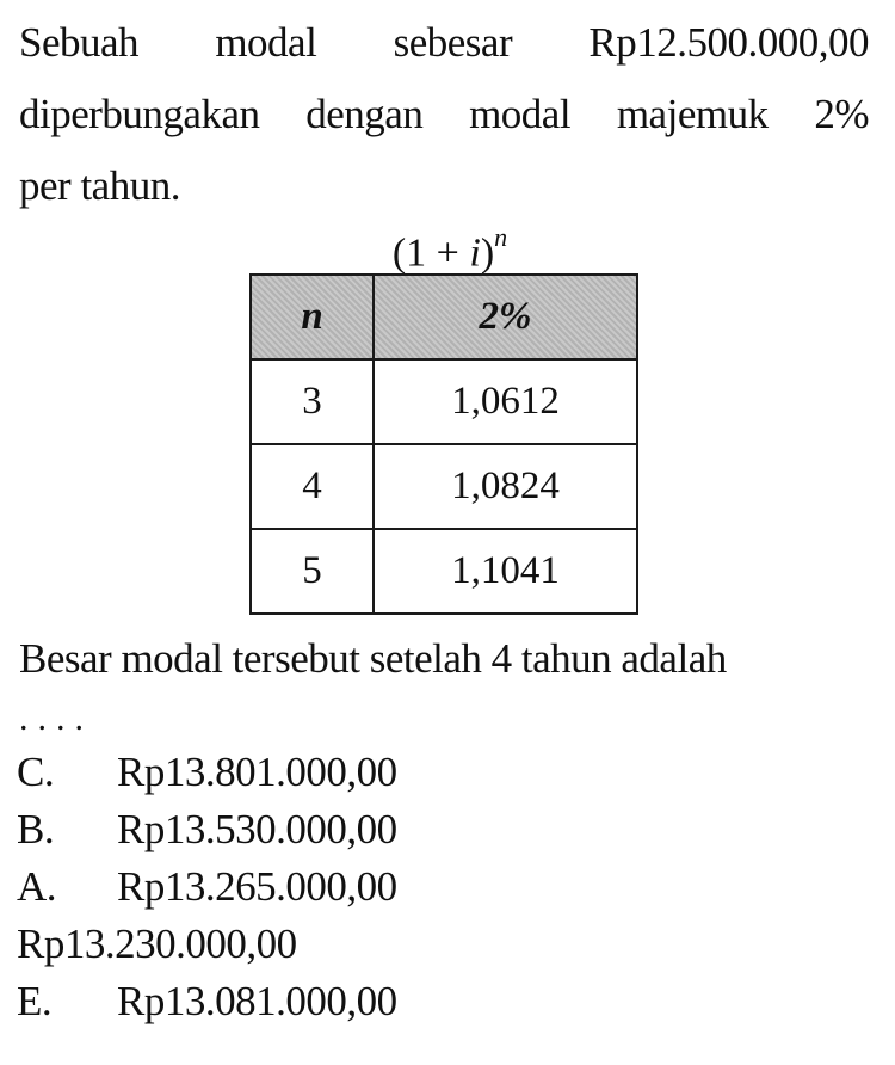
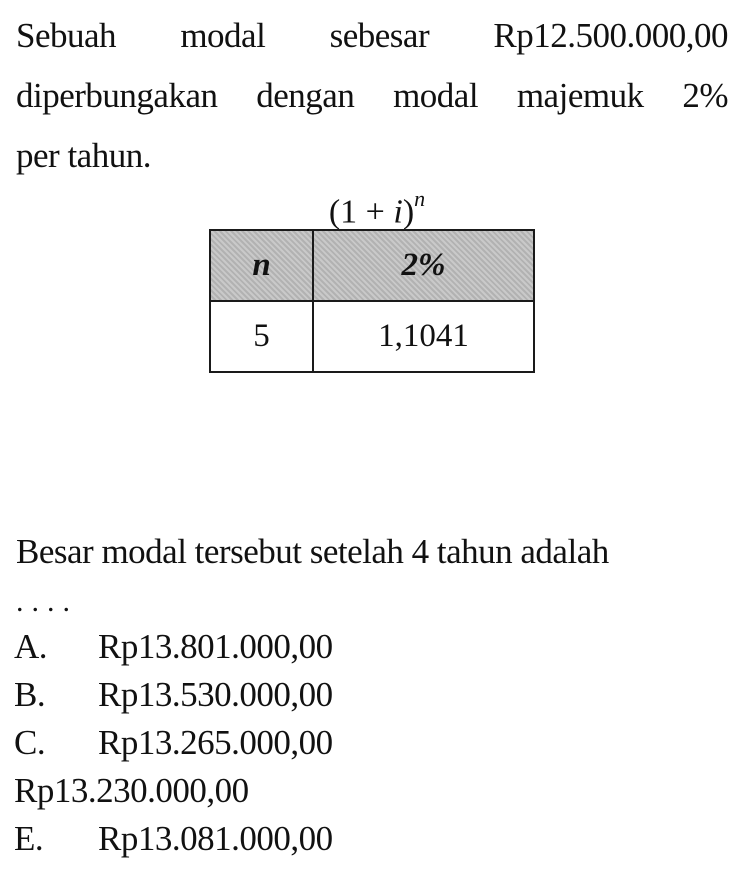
  Sebuah modal sebesar Rp12.500.000,00
  diperbungakan dengan modal majemuk 2%
  per tahun.
  (1 + i)n
  n	2%
- 3	1,0612
- 4	1,0824
  5	1,1041
  Besar modal tersebut setelah 4 tahun adalah
  ....
- C.
+ A.
  Rp13.801.000,00
  B.
  Rp13.530.000,00
- A.
+ C.
  Rp13.265.000,00
  Rp13.230.000,00
  E.
  Rp13.081.000,00
